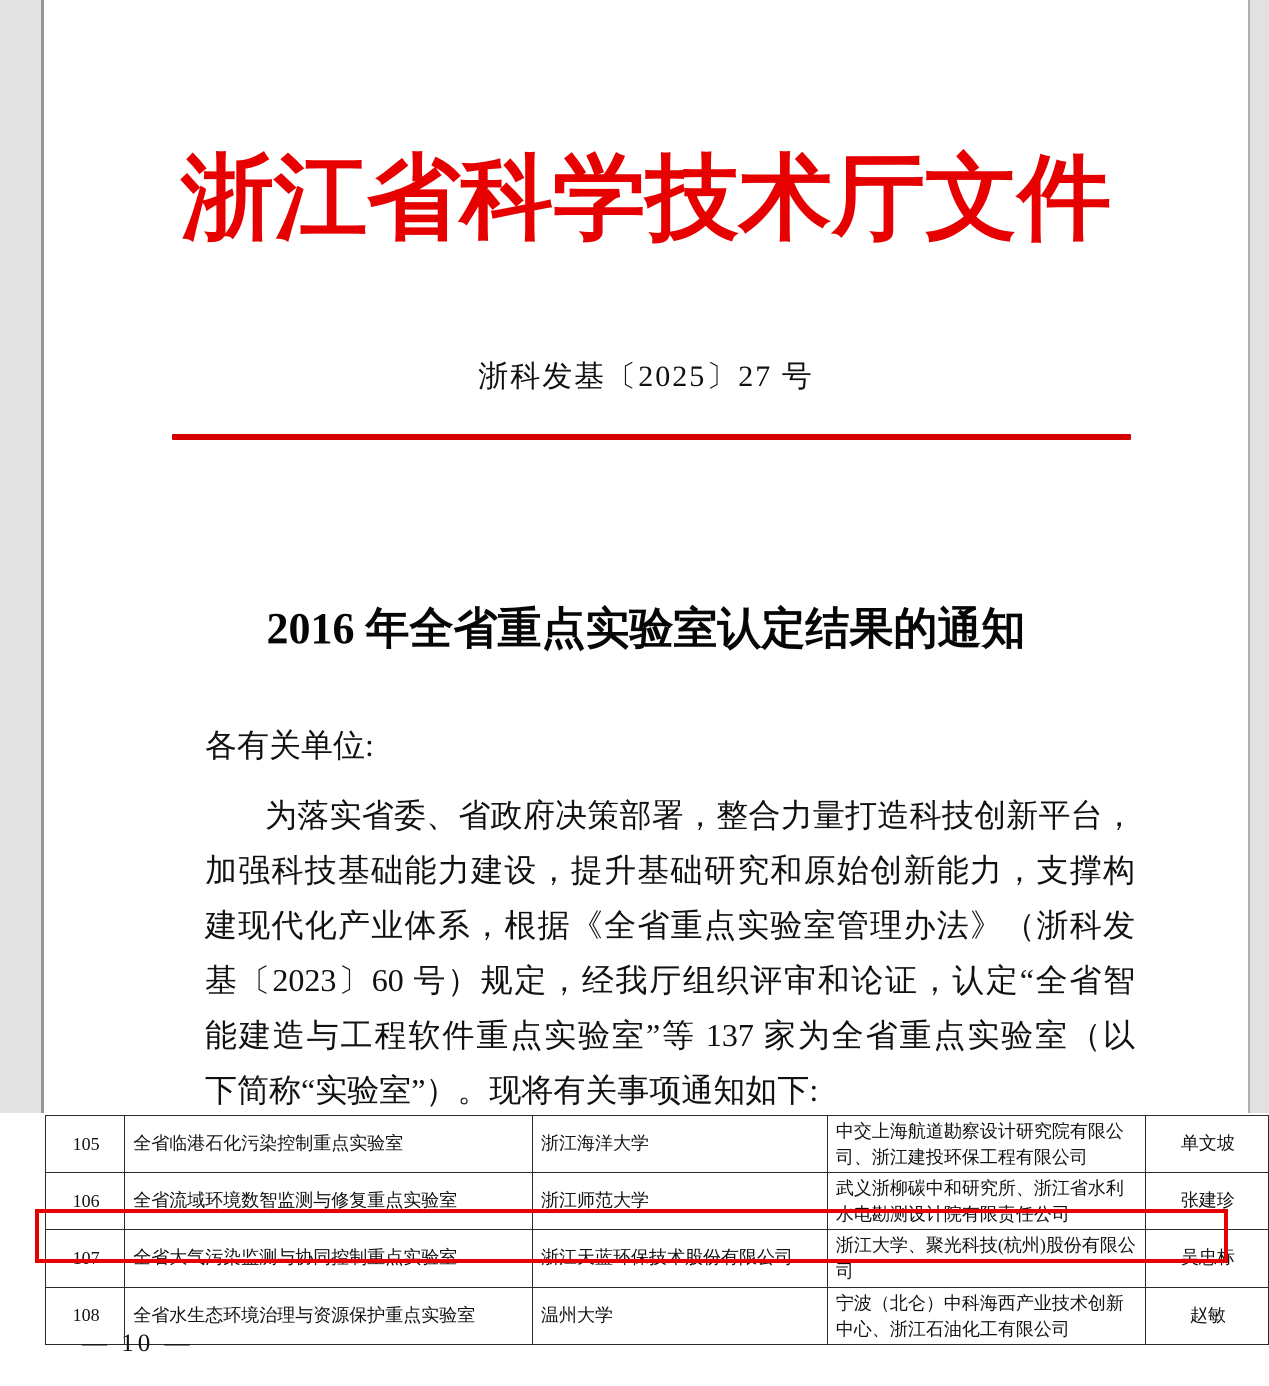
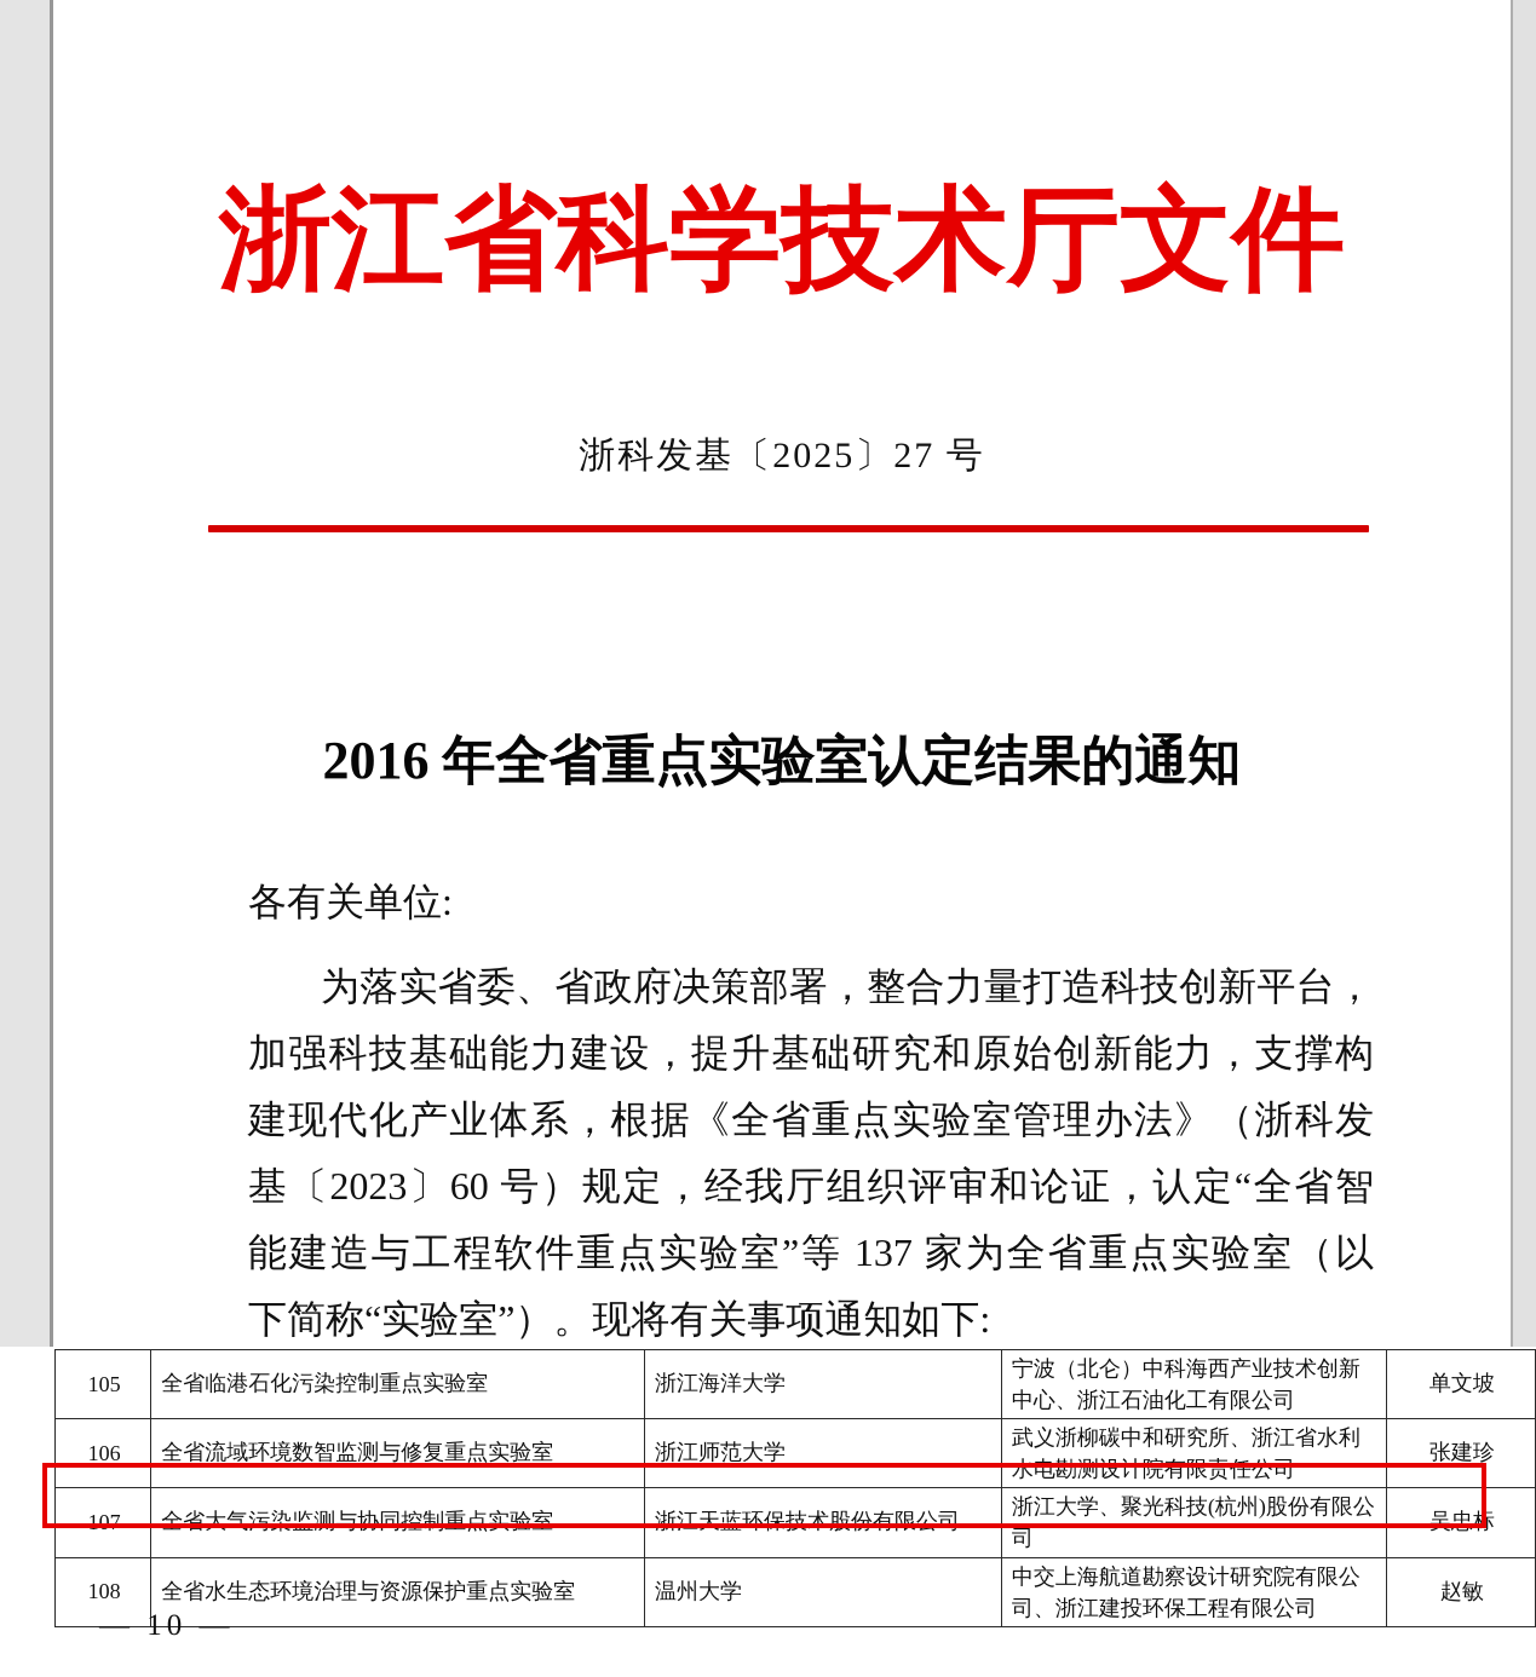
  浙江省科学技术厅文件
  浙科发基〔2025〕27 号
  2016 年全省重点实验室认定结果的通知
  各有关单位:
  为落实省委、省政府决策部署，整合力量打造科技创新平台，
  加强科技基础能力建设，提升基础研究和原始创新能力，支撑构
  建现代化产业体系，根据《全省重点实验室管理办法》（浙科发
  基〔2023〕60 号）规定，经我厅组织评审和论证，认定“全省智
  能建造与工程软件重点实验室”等 137 家为全省重点实验室（以
  下简称“实验室”）。现将有关事项通知如下:
- 105	全省临港石化污染控制重点实验室	浙江海洋大学	中交上海航道勘察设计研究院有限公 司、浙江建投环保工程有限公司	单文坡
+ 105	全省临港石化污染控制重点实验室	浙江海洋大学	宁波（北仑）中科海西产业技术创新 中心、浙江石油化工有限公司	单文坡
  106	全省流域环境数智监测与修复重点实验室	浙江师范大学	武义浙柳碳中和研究所、浙江省水利 水电勘测设计院有限责任公司	张建珍
  107	全省大气污染监测与协同控制重点实验室	浙江天蓝环保技术股份有限公司	浙江大学、聚光科技(杭州)股份有限公 司	吴忠标
- 108	全省水生态环境治理与资源保护重点实验室	温州大学	宁波（北仑）中科海西产业技术创新 中心、浙江石油化工有限公司	赵敏
+ 108	全省水生态环境治理与资源保护重点实验室	温州大学	中交上海航道勘察设计研究院有限公 司、浙江建投环保工程有限公司	赵敏
  — 10 —
